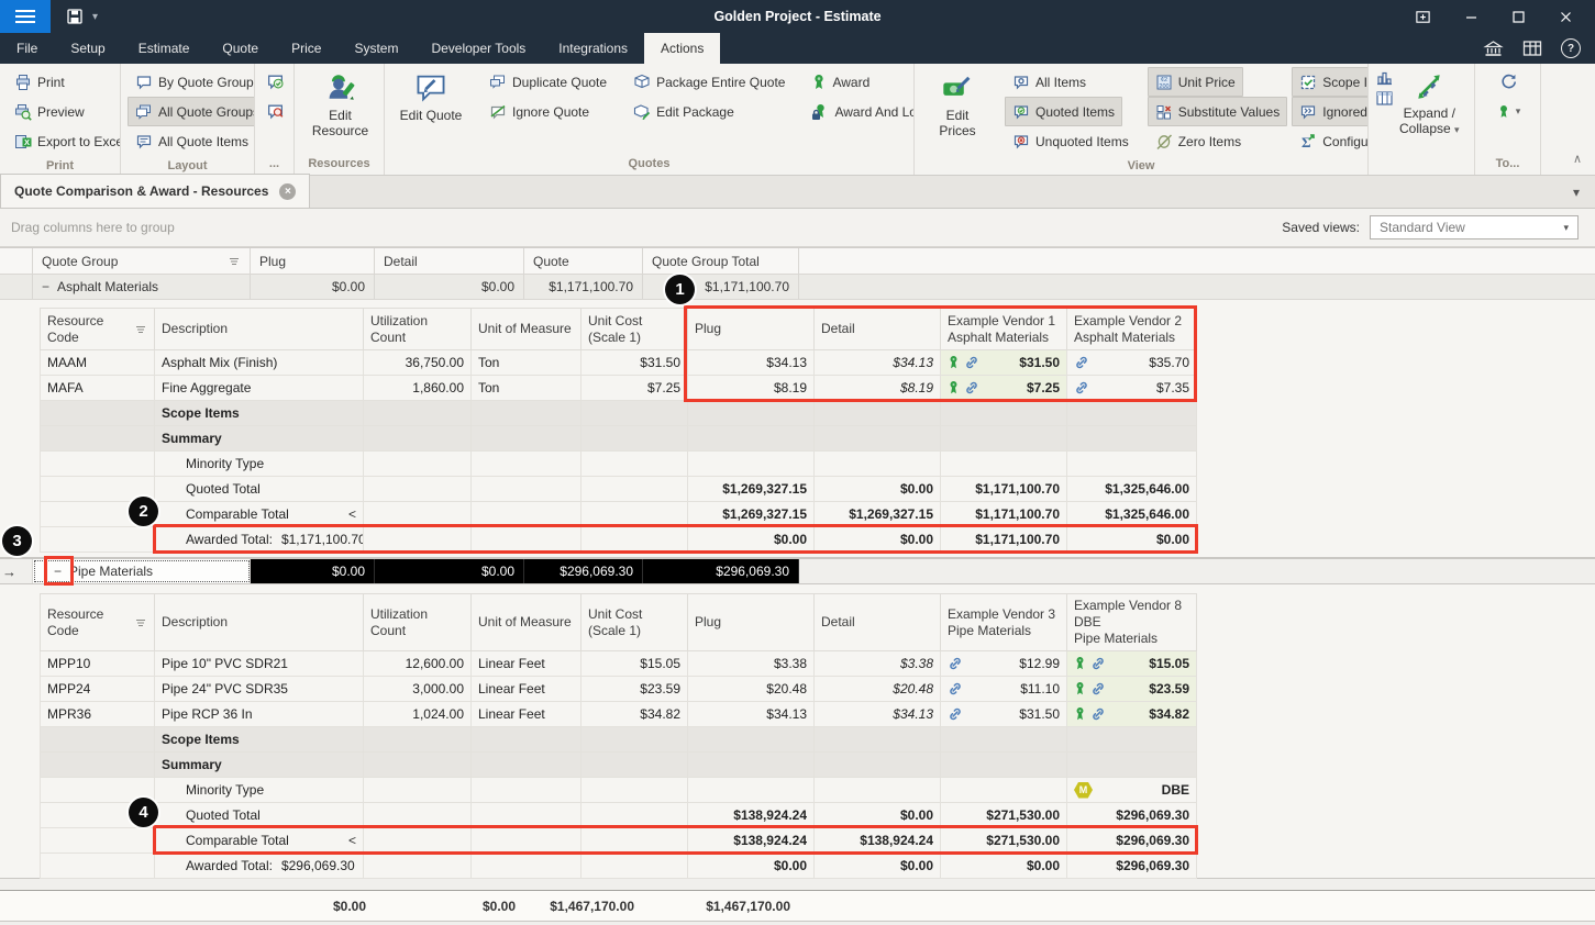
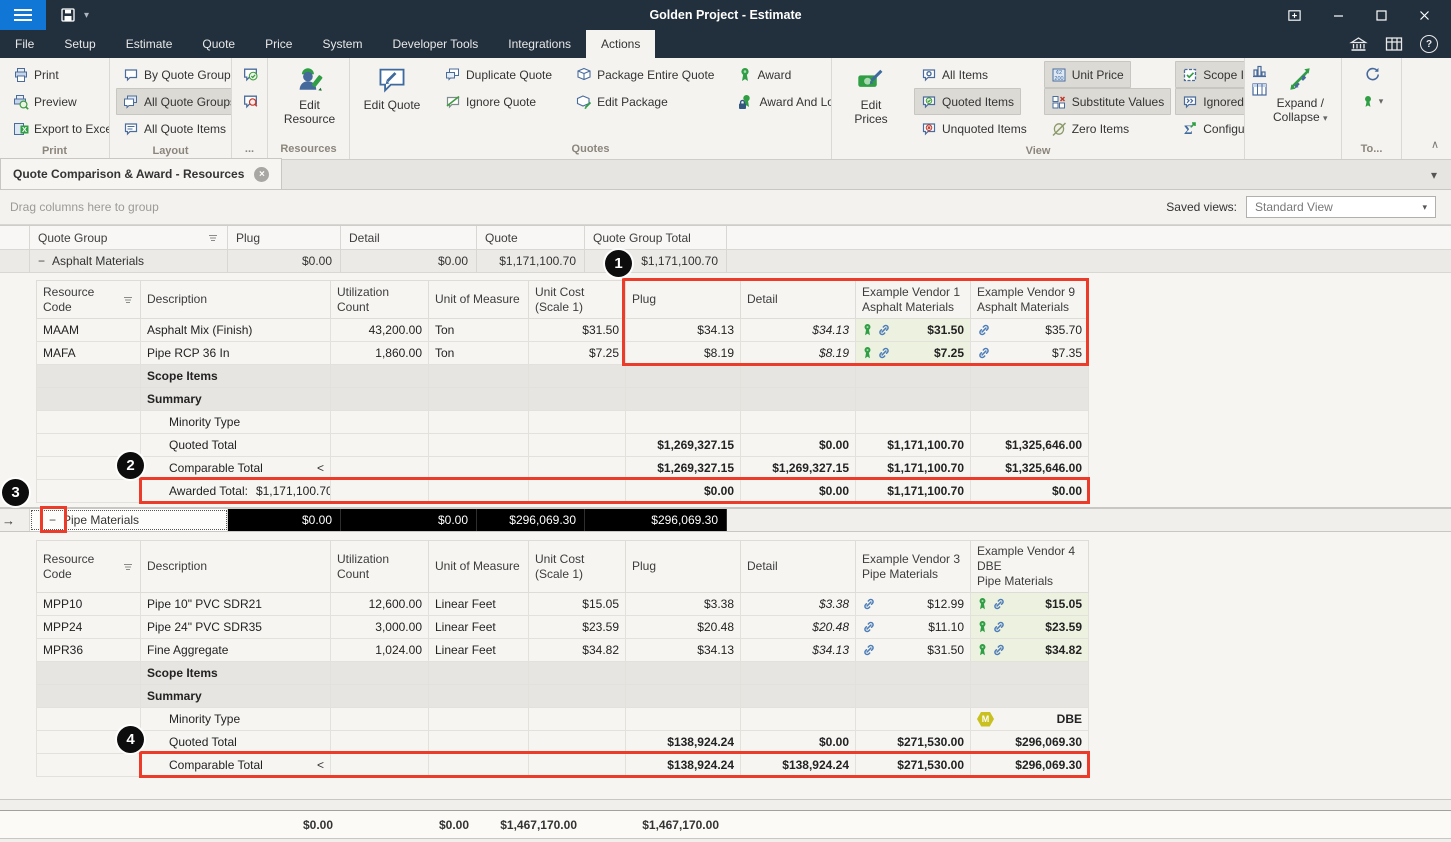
  ▾
  Golden Project - Estimate
  File
  Setup
  Estimate
  Quote
  Price
  System
  Developer Tools
  Integrations
  Actions
  ?
  Print
  Preview
  X
  Export to Exce
  Print
  By Quote Group
  All Quote Group
  All Quote Items
  Layout
  ...
  Edit Resource
  Resources
  Edit Quote
  Duplicate Quote
  Ignore Quote
  Package Entire Quote
  Edit Package
  Award
  Award And Lo
  Quotes
  Edit Prices
  All Items
  Quoted Items
  Unquoted Items
  Unit Price
  Substitute Values
  Zero Items
  Σ
  View
  Expand /
  Collapse ▾
  ▾
  To...
  ∧
  Quote Comparison & Award - Resources
  ×
  ▾
  Drag columns here to group
  Saved views:
  Standard View
  ▾
  Quote Group
  Plug
  Detail
  Quote
  Quote Group Total
  −
  Asphalt Materials
  $0.00
  $0.00
  $1,171,100.70
  $1,171,100.70
- Resource Code	Description	Utilization Count	Unit of Measure	Unit Cost (Scale 1)	Plug	Detail	Example Vendor 1Asphalt Materials	Example Vendor 2Asphalt Materials
+ Resource Code	Description	Utilization Count	Unit of Measure	Unit Cost (Scale 1)	Plug	Detail	Example Vendor 1Asphalt Materials	Example Vendor 9Asphalt Materials
- MAAM	Asphalt Mix (Finish)	36,750.00	Ton	$31.50	$34.13	$34.13	$31.50	$35.70
+ MAAM	Asphalt Mix (Finish)	43,200.00	Ton	$31.50	$34.13	$34.13	$31.50	$35.70
- MAFA	Fine Aggregate	1,860.00	Ton	$7.25	$8.19	$8.19	$7.25	$7.35
+ MAFA	Pipe RCP 36 In	1,860.00	Ton	$7.25	$8.19	$8.19	$7.25	$7.35
  	Scope Items
  	Summary
  	Minority Type
  	Quoted Total				$1,269,327.15	$0.00	$1,171,100.70	$1,325,646.00
  	Comparable Total <				$1,269,327.15	$1,269,327.15	$1,171,100.70	$1,325,646.00
  	Awarded Total: $1,171,100.70				$0.00	$0.00	$1,171,100.70	$0.00
  →
  −
  Pipe Materials
  $0.00
  $0.00
  $296,069.30
  $296,069.30
- Resource Code	Description	Utilization Count	Unit of Measure	Unit Cost (Scale 1)	Plug	Detail	Example Vendor 3Pipe Materials	Example Vendor 8DBEPipe Materials
+ Resource Code	Description	Utilization Count	Unit of Measure	Unit Cost (Scale 1)	Plug	Detail	Example Vendor 3Pipe Materials	Example Vendor 4DBEPipe Materials
  MPP10	Pipe 10" PVC SDR21	12,600.00	Linear Feet	$15.05	$3.38	$3.38	$12.99	$15.05
  MPP24	Pipe 24" PVC SDR35	3,000.00	Linear Feet	$23.59	$20.48	$20.48	$11.10	$23.59
- MPR36	Pipe RCP 36 In	1,024.00	Linear Feet	$34.82	$34.13	$34.13	$31.50	$34.82
+ MPR36	Fine Aggregate	1,024.00	Linear Feet	$34.82	$34.13	$34.13	$31.50	$34.82
  	Scope Items
  	Summary
  	Minority Type							M DBE
  	Quoted Total				$138,924.24	$0.00	$271,530.00	$296,069.30
  	Comparable Total <				$138,924.24	$138,924.24	$271,530.00	$296,069.30
- 	Awarded Total: $296,069.30				$0.00	$0.00	$0.00	$296,069.30
  $0.00
  $0.00
  $1,467,170.00
  $1,467,170.00
  1
  2
  3
  4
